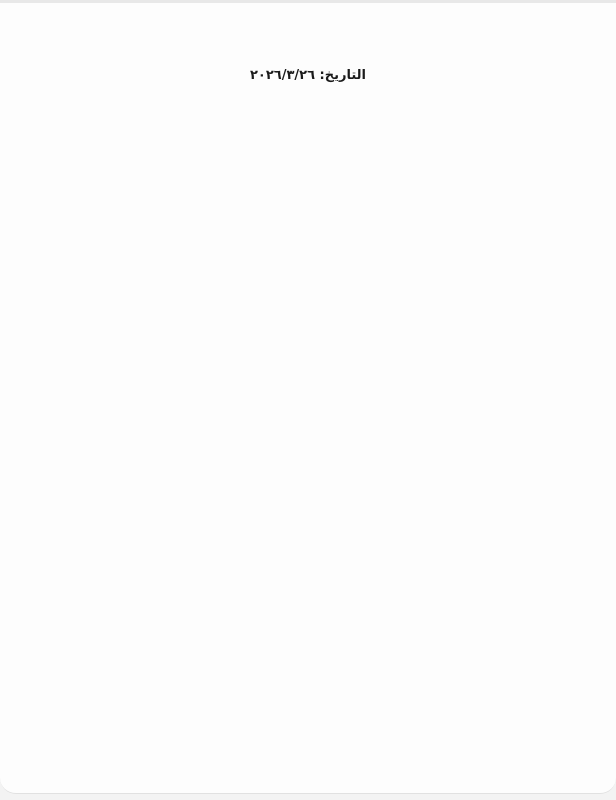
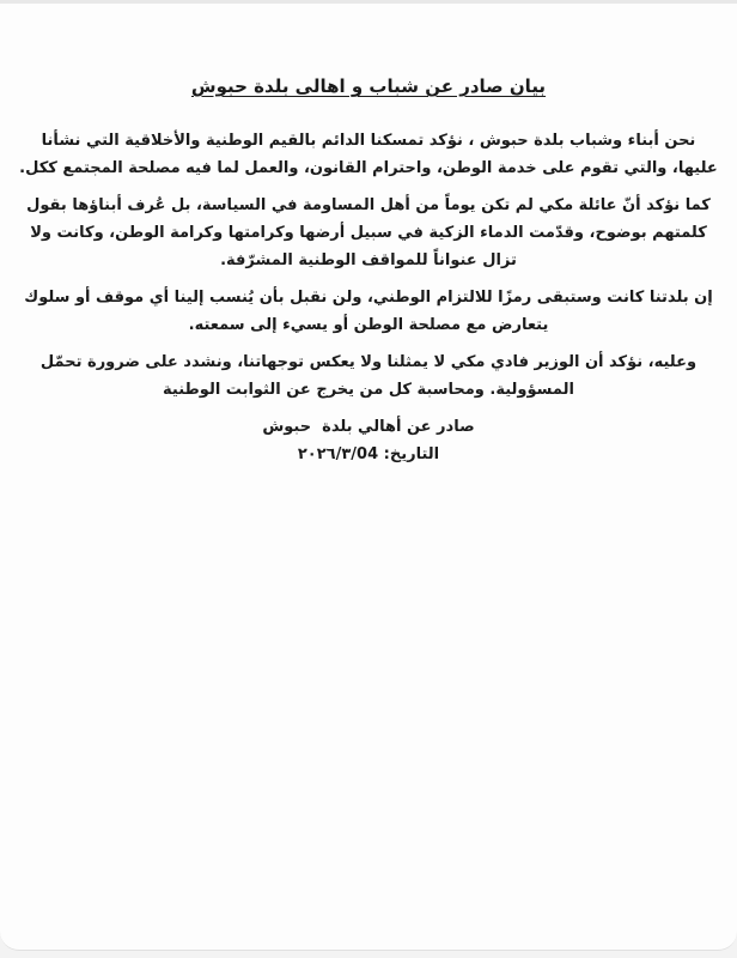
+ بيان صادر عن شباب و اهالى بلدة حبوش
+ نحن أبناء وشباب بلدة حبوش ، نؤكد تمسكنا الدائم بالقيم الوطنية والأخلاقية التي نشأنا
+ عليها، والتي تقوم على خدمة الوطن، واحترام القانون، والعمل لما فيه مصلحة المجتمع ككل.
+ كما نؤكد أنّ عائلة مكي لم تكن يوماً من أهل المساومة في السياسة، بل عُرف أبناؤها بقول
+ كلمتهم بوضوح، وقدّمت الدماء الزكية في سبيل أرضها وكرامتها وكرامة الوطن، وكانت ولا
+ تزال عنواناً للمواقف الوطنية المشرّفة.
+ إن بلدتنا كانت وستبقى رمزًا للالتزام الوطني، ولن نقبل بأن يُنسب إلينا أي موقف أو سلوك
+ يتعارض مع مصلحة الوطن أو يسيء إلى سمعته.
+ وعليه، نؤكد أن الوزير فادي مكي لا يمثلنا ولا يعكس توجهاتنا، ونشدد على ضرورة تحمّل
+ المسؤولية. ومحاسبة كل من يخرج عن الثوابت الوطنية
+ صادر عن أهالي بلدة حبوش
- التاريخ: ٢٠٢٦/٣/٢٦
+ التاريخ: ٢٠٢٦/٣/04
